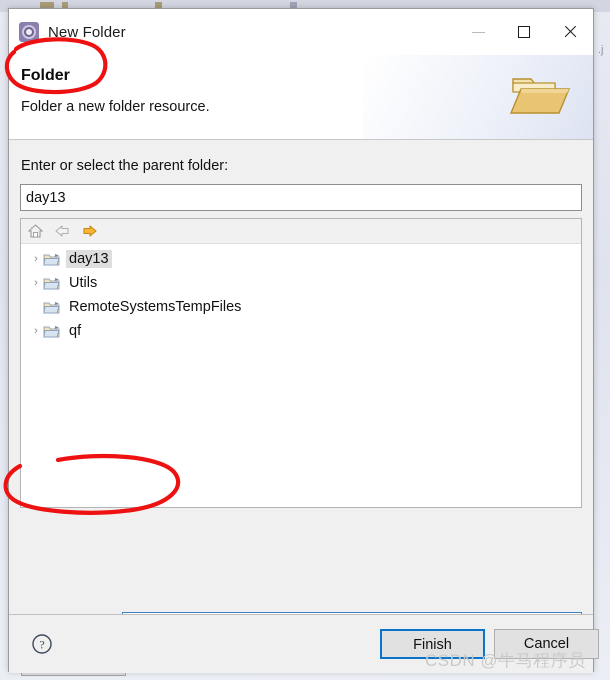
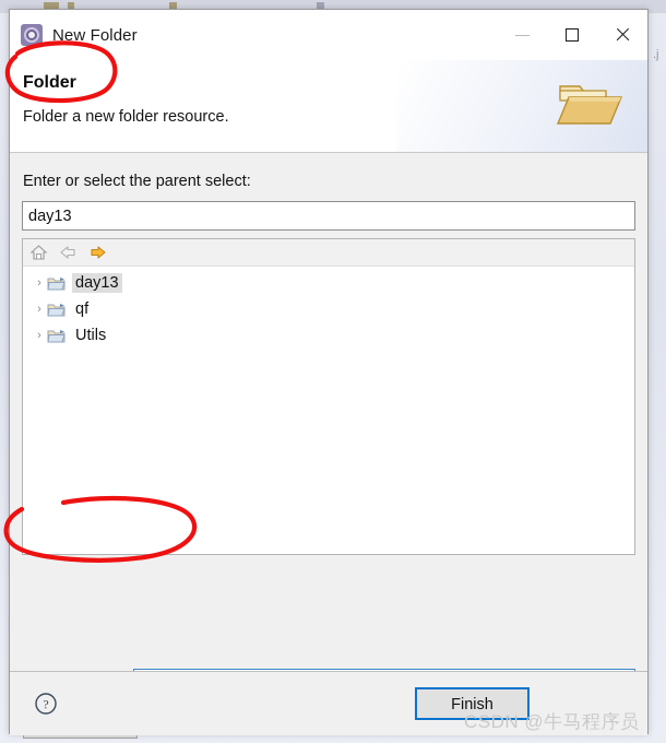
  .j
  New Folder
  Folder
  Folder a new folder resource.
- Enter or select the parent folder:
+ Enter or select the parent select:
  day13
  ›
  day13
  ›
- Utils
+ qf
- RemoteSystemsTempFiles
  ›
- qf
+ Utils
  ?
  Finish
- Cancel
  CSDN @牛马程序员
